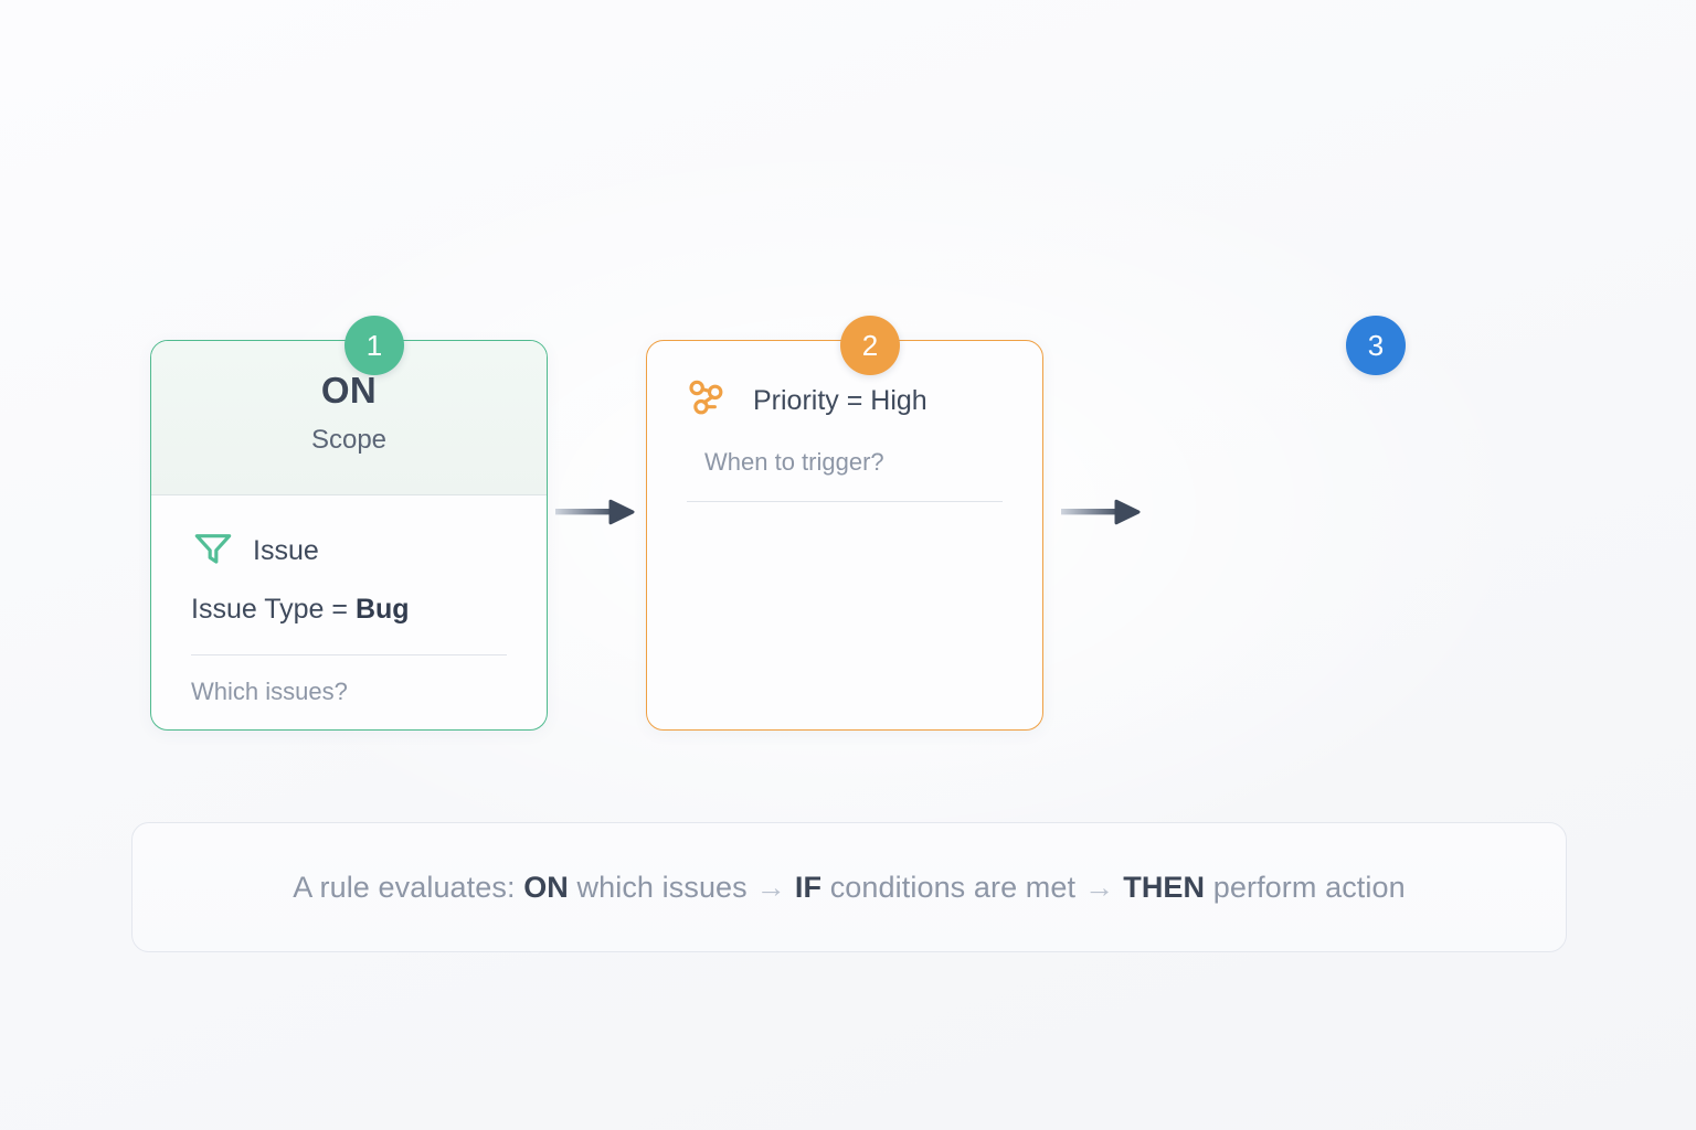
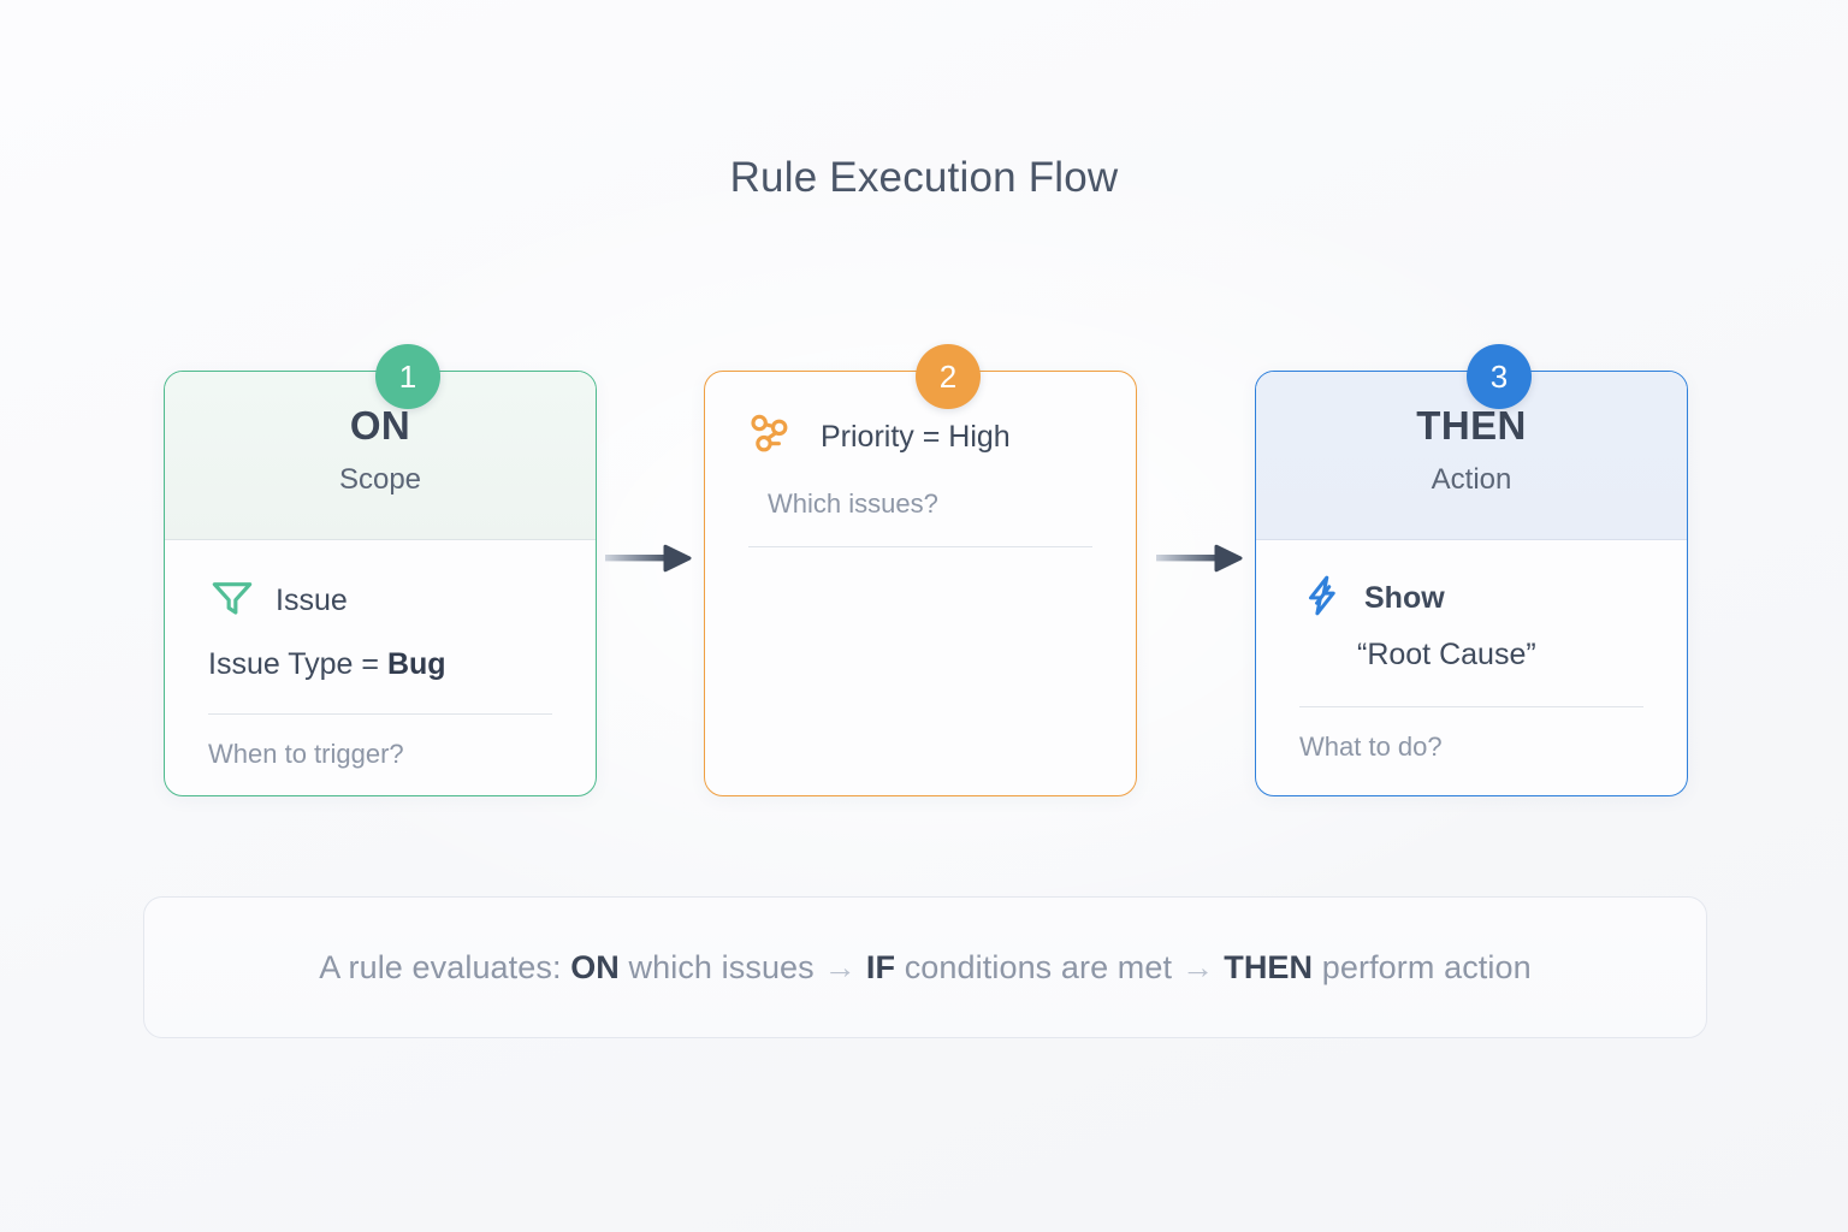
+ Rule Execution Flow
  ON
  Scope
  Issue
  Issue Type = Bug
- Which issues?
+ When to trigger?
  Priority = High
- When to trigger?
+ Which issues?
+ THEN
+ Action
+ Show
+ “Root Cause”
+ What to do?
  1
  2
  3
  A rule evaluates: ON which issues → IF conditions are met → THEN perform action
